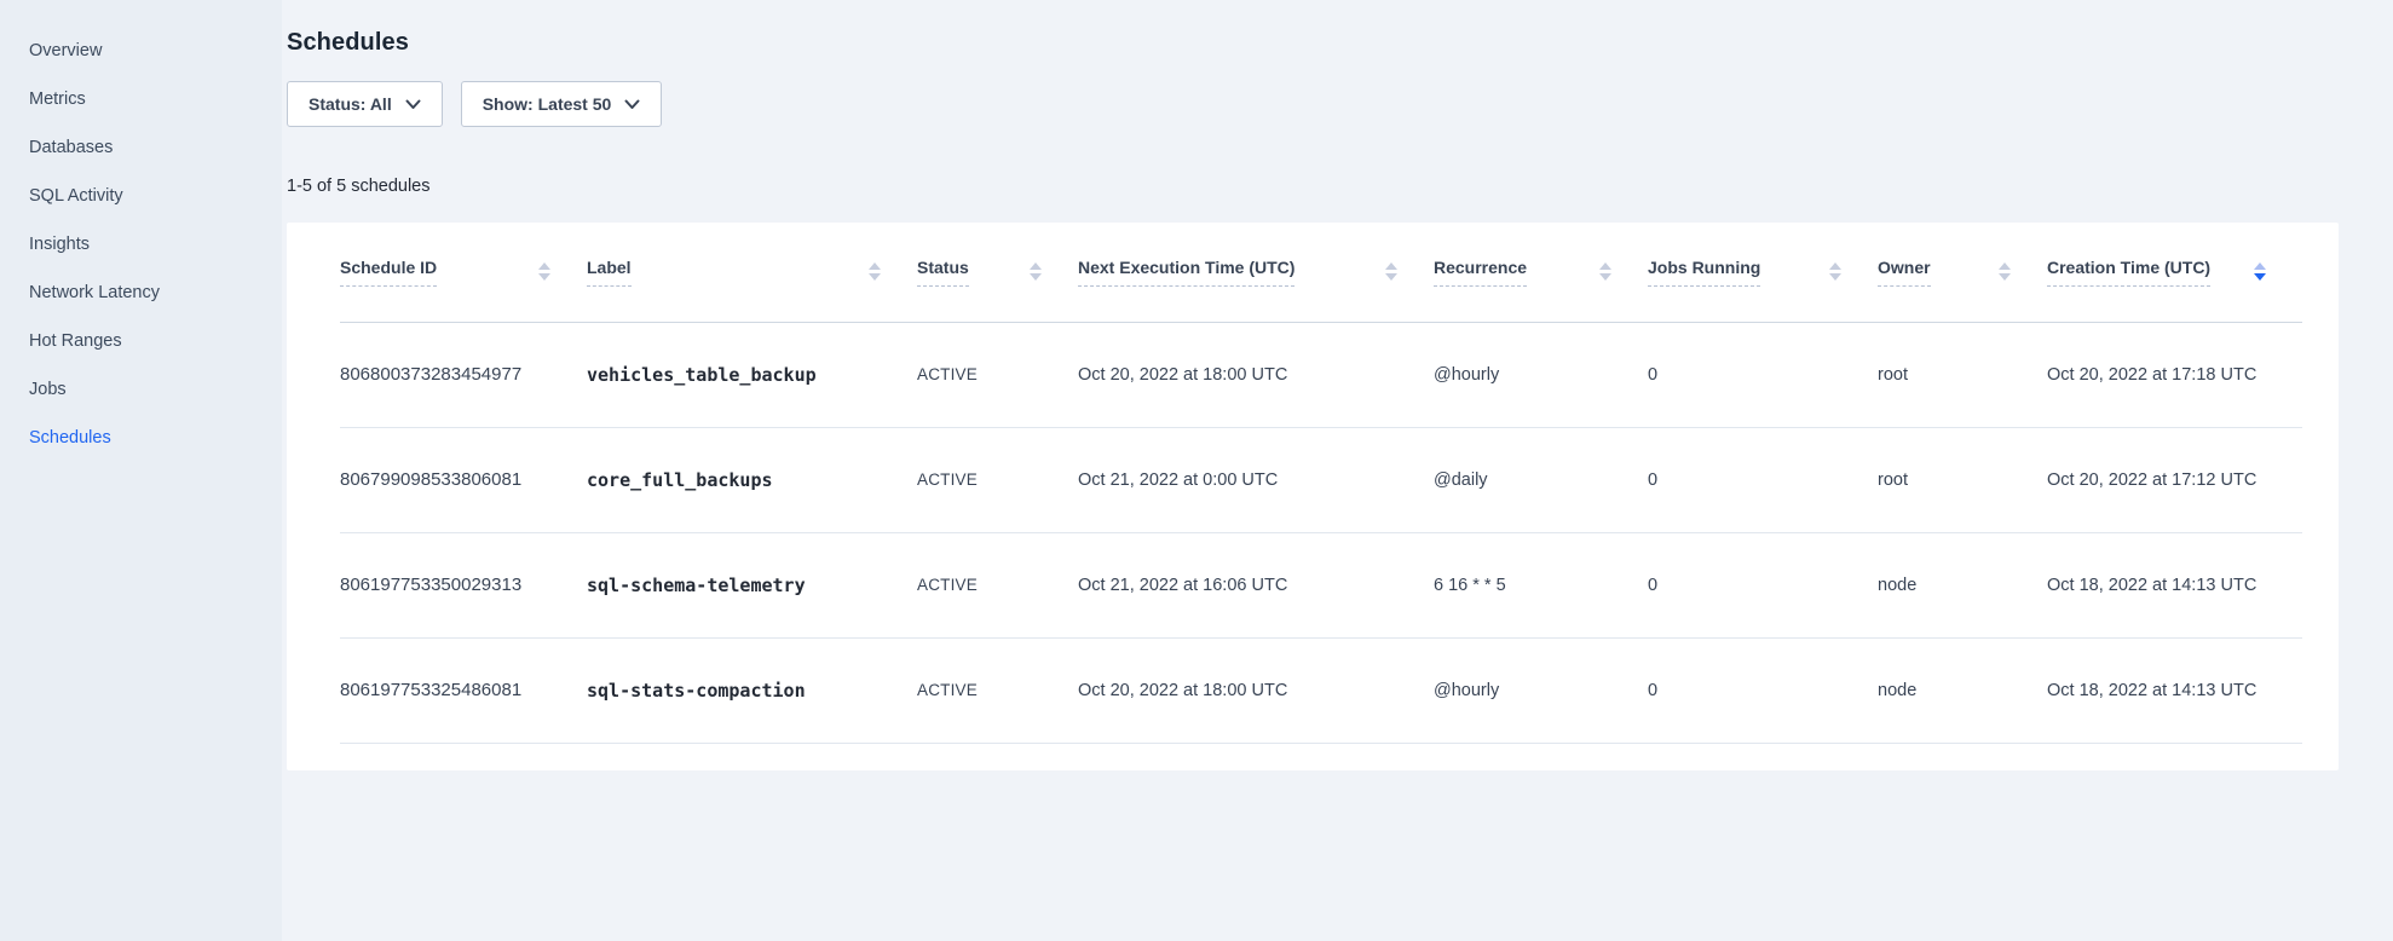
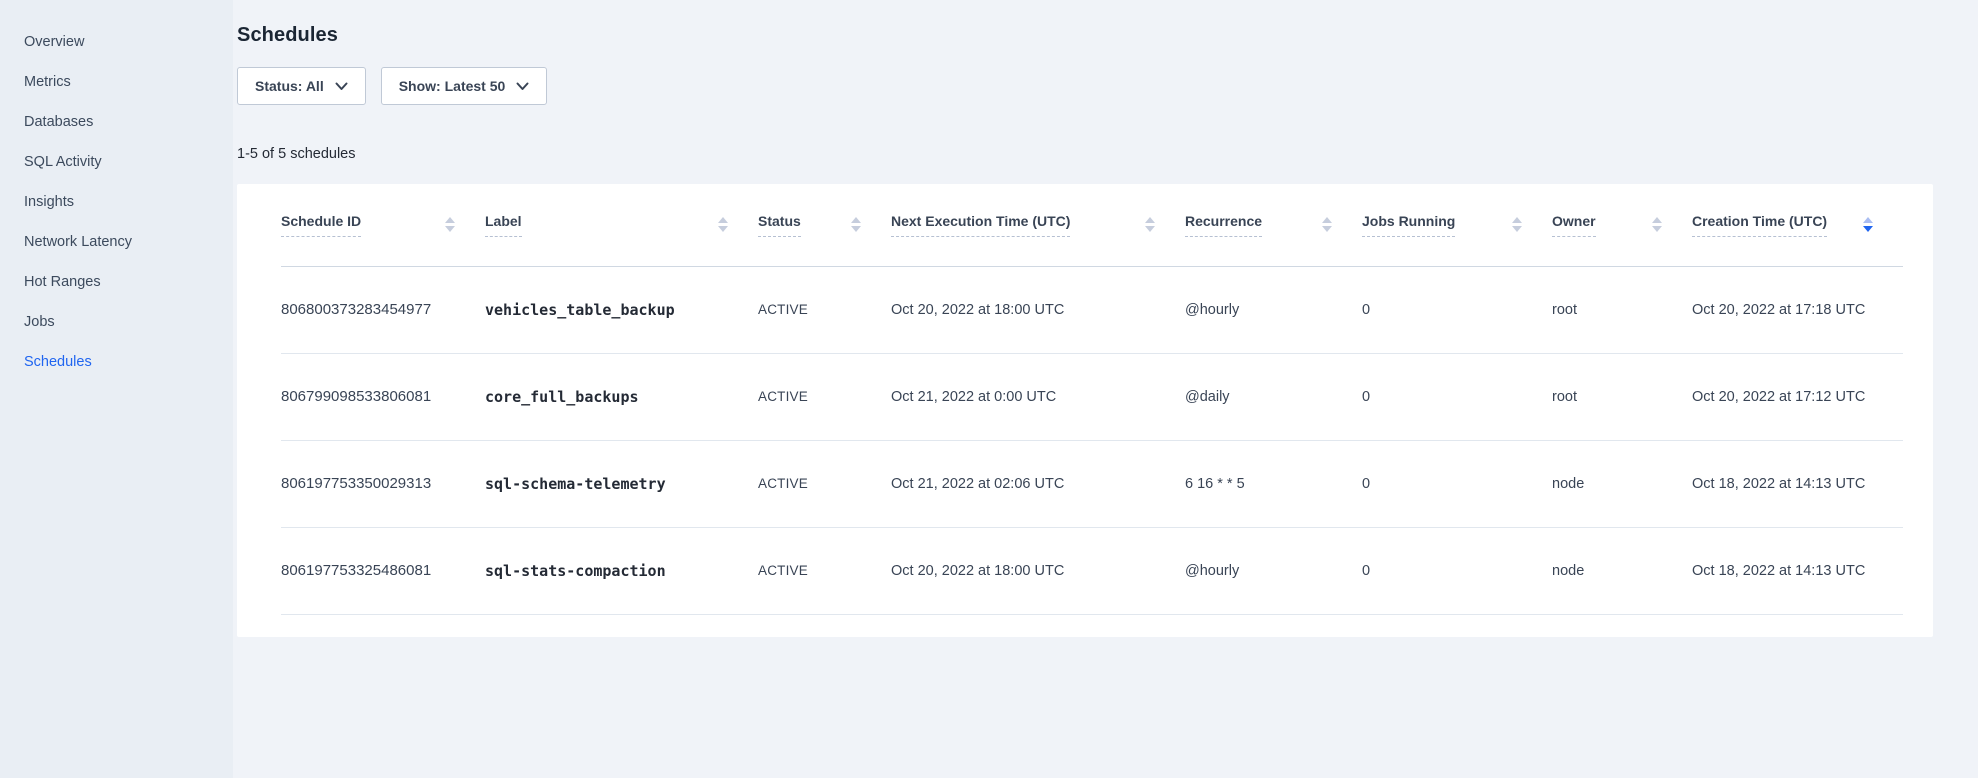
  Overview
  Metrics
  Databases
  SQL Activity
  Insights
  Network Latency
  Hot Ranges
  Jobs
  Schedules
  Schedules
  Status: All
  Show: Latest 50
  1-5 of 5 schedules
  Schedule ID	Label	Status	Next Execution Time (UTC)	Recurrence	Jobs Running	Owner	Creation Time (UTC)
  806800373283454977	vehicles_table_backup	ACTIVE	Oct 20, 2022 at 18:00 UTC	@hourly	0	root	Oct 20, 2022 at 17:18 UTC
  806799098533806081	core_full_backups	ACTIVE	Oct 21, 2022 at 0:00 UTC	@daily	0	root	Oct 20, 2022 at 17:12 UTC
- 806197753350029313	sql-schema-telemetry	ACTIVE	Oct 21, 2022 at 16:06 UTC	6 16 * * 5	0	node	Oct 18, 2022 at 14:13 UTC
+ 806197753350029313	sql-schema-telemetry	ACTIVE	Oct 21, 2022 at 02:06 UTC	6 16 * * 5	0	node	Oct 18, 2022 at 14:13 UTC
  806197753325486081	sql-stats-compaction	ACTIVE	Oct 20, 2022 at 18:00 UTC	@hourly	0	node	Oct 18, 2022 at 14:13 UTC
